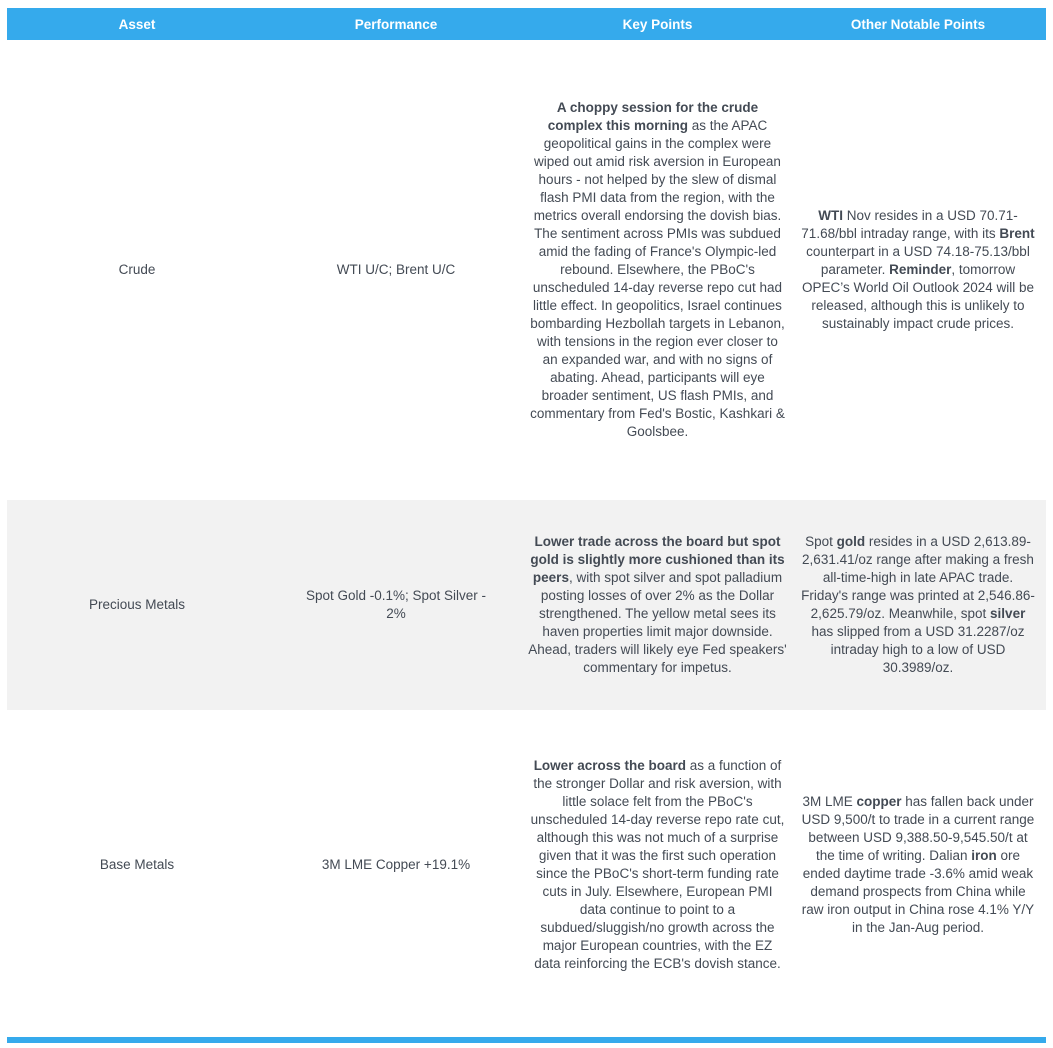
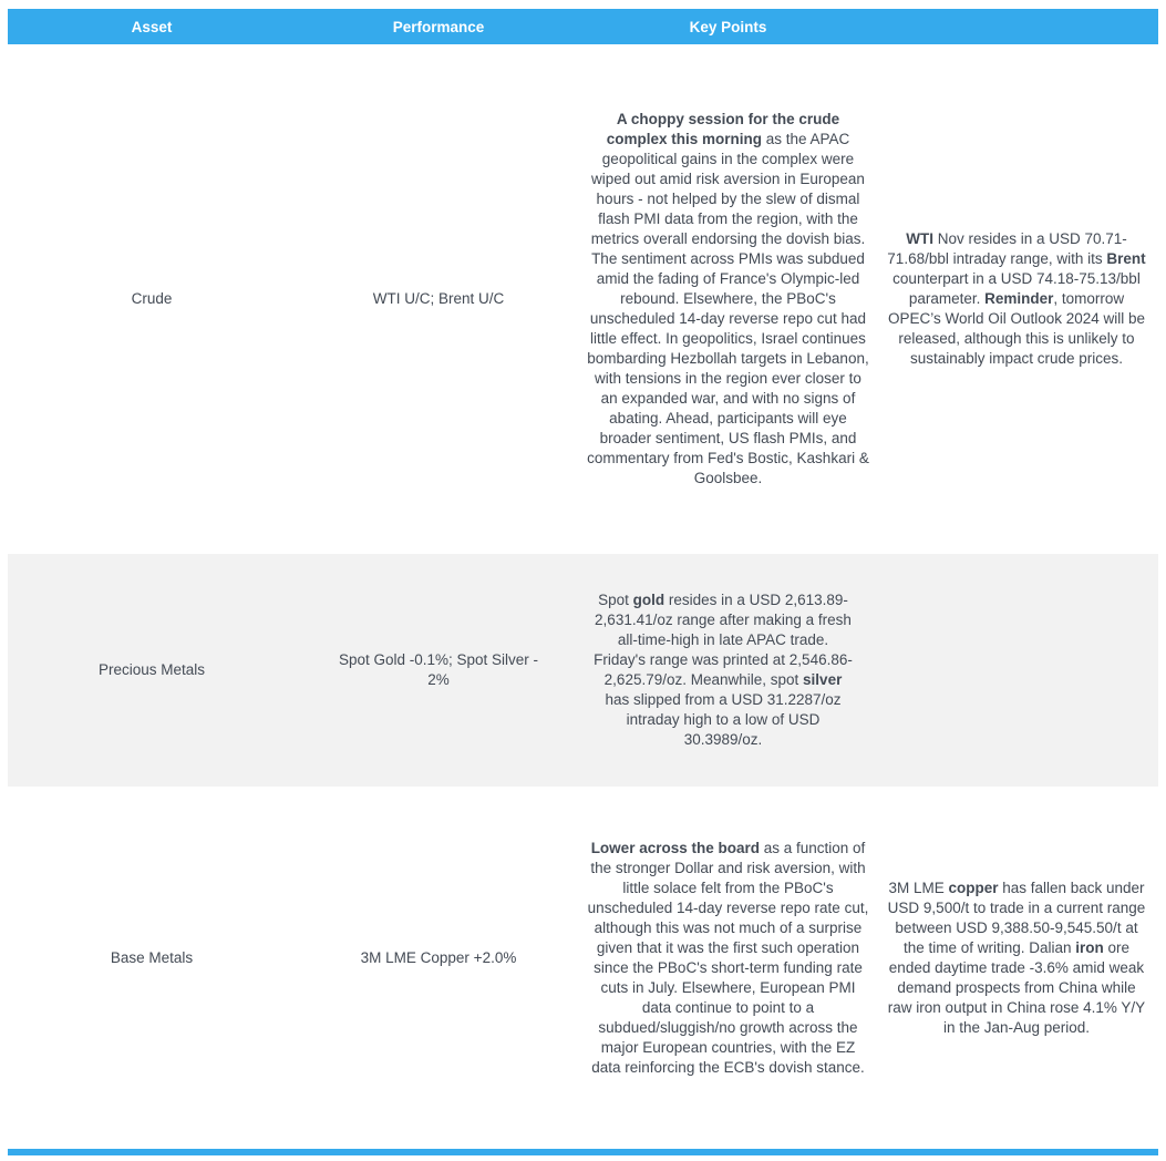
  Asset
  Performance
  Key Points
- Other Notable Points
  Crude
  WTI U/C; Brent U/C
  A choppy session for the crude complex this morning as the APAC geopolitical gains in the complex were wiped out amid risk aversion in European hours - not helped by the slew of dismal flash PMI data from the region, with the metrics overall endorsing the dovish bias. The sentiment across PMIs was subdued amid the fading of France's Olympic-led rebound. Elsewhere, the PBoC's unscheduled 14-day reverse repo cut had little effect. In geopolitics, Israel continues bombarding Hezbollah targets in Lebanon, with tensions in the region ever closer to an expanded war, and with no signs of abating. Ahead, participants will eye broader sentiment, US flash PMIs, and commentary from Fed's Bostic, Kashkari & Goolsbee.
  WTI Nov resides in a USD 70.71-71.68/bbl intraday range, with its Brent counterpart in a USD 74.18-75.13/bbl parameter. Reminder, tomorrow OPEC’s World Oil Outlook 2024 will be released, although this is unlikely to sustainably impact crude prices.
  Precious Metals
  Spot Gold -0.1%; Spot Silver -
  2%
- Lower trade across the board but spot gold is slightly more cushioned than its peers, with spot silver and spot palladium posting losses of over 2% as the Dollar strengthened. The yellow metal sees its haven properties limit major downside. Ahead, traders will likely eye Fed speakers' commentary for impetus.
  Spot gold resides in a USD 2,613.89-2,631.41/oz range after making a fresh all-time-high in late APAC trade. Friday's range was printed at 2,546.86-2,625.79/oz. Meanwhile, spot silver has slipped from a USD 31.2287/oz intraday high to a low of USD 30.3989/oz.
  Base Metals
- 3M LME Copper +19.1%
+ 3M LME Copper +2.0%
  Lower across the board as a function of the stronger Dollar and risk aversion, with little solace felt from the PBoC's unscheduled 14-day reverse repo rate cut, although this was not much of a surprise given that it was the first such operation since the PBoC's short-term funding rate cuts in July. Elsewhere, European PMI data continue to point to a subdued/sluggish/no growth across the major European countries, with the EZ data reinforcing the ECB's dovish stance.
  3M LME copper has fallen back under USD 9,500/t to trade in a current range between USD 9,388.50-9,545.50/t at the time of writing. Dalian iron ore ended daytime trade -3.6% amid weak demand prospects from China while raw iron output in China rose 4.1% Y/Y in the Jan-Aug period.
